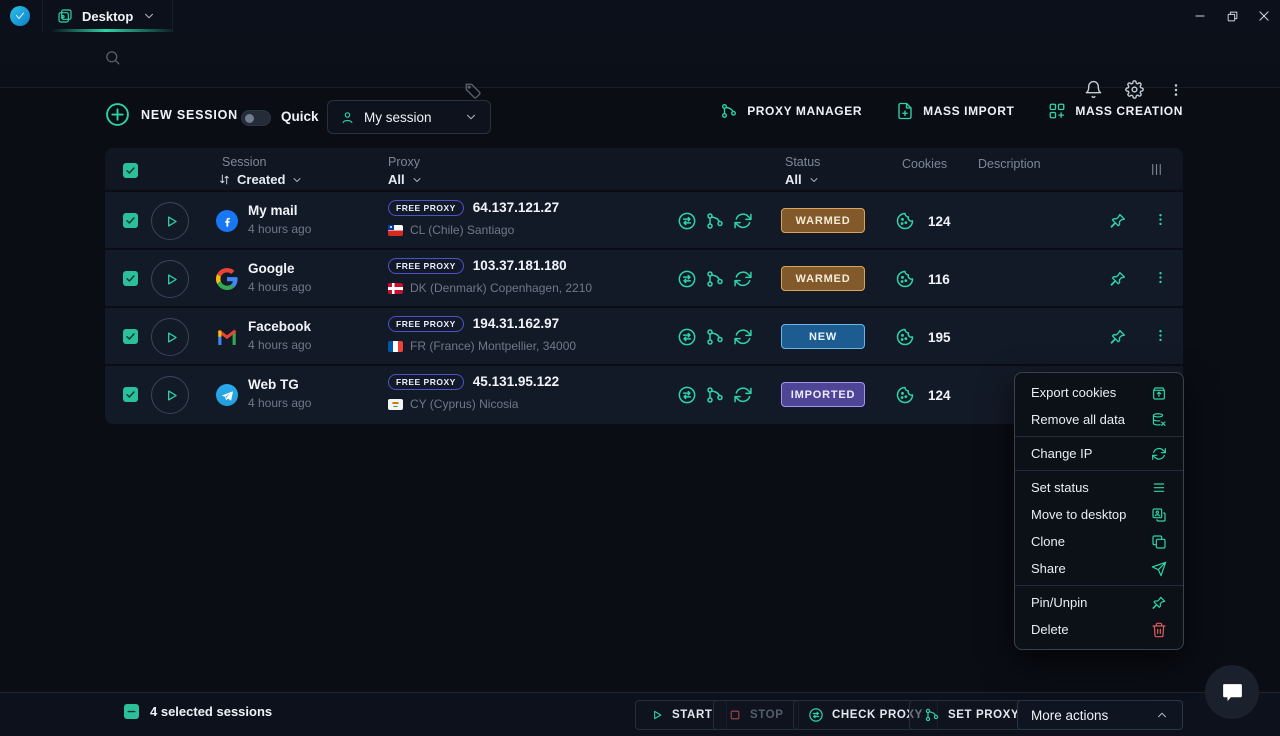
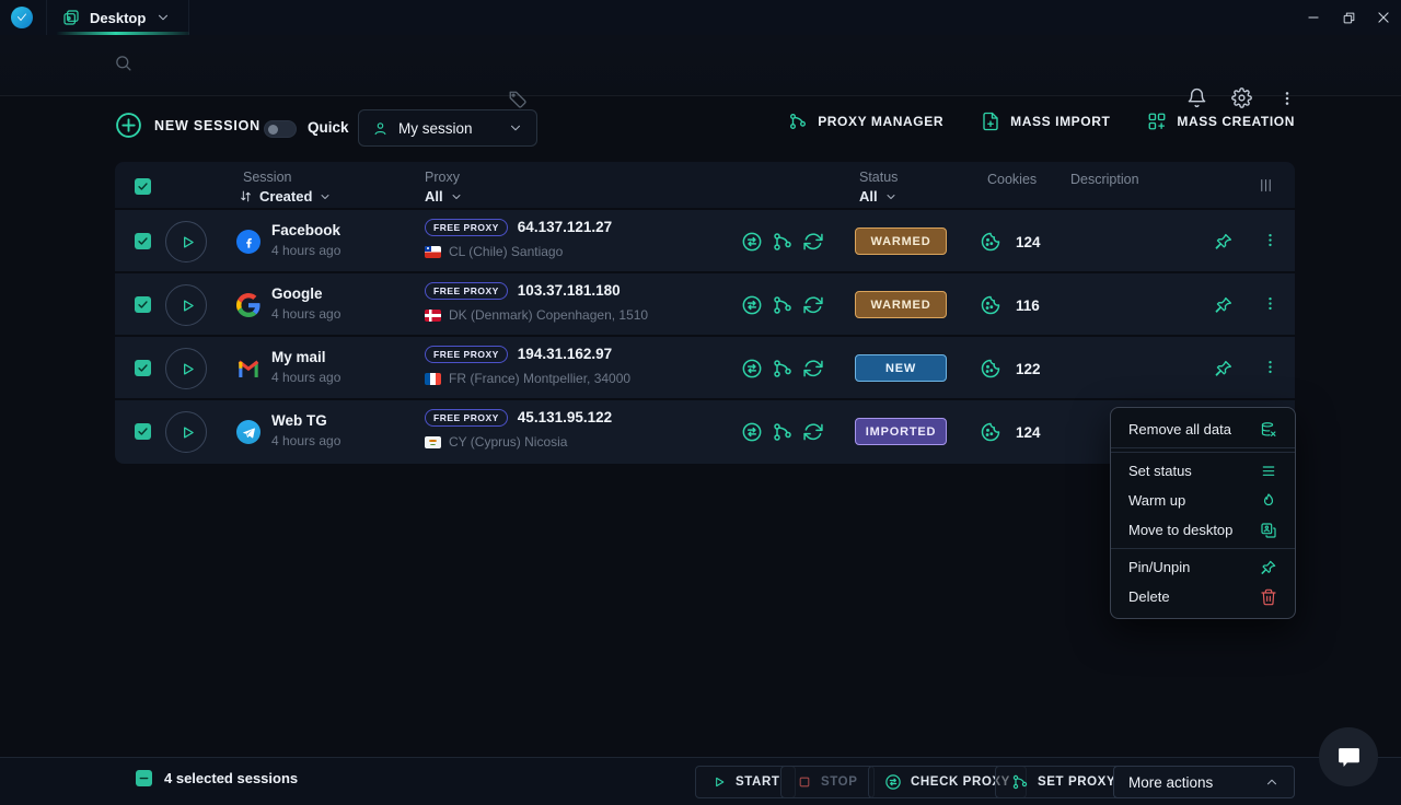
  Desktop
  NEW SESSION
  Quick
  My session
  PROXY MANAGER
  MASS IMPORT
  MASS CREATION
  Session
  Created
  Proxy
  All
  Status
  All
  Cookies
  Description
- My mail
+ Facebook
  4 hours ago
  FREE PROXY
  64.137.121.27
  CL (Chile) Santiago
  WARMED
  124
  Google
  4 hours ago
  FREE PROXY
  103.37.181.180
- DK (Denmark) Copenhagen, 2210
+ DK (Denmark) Copenhagen, 1510
  WARMED
  116
- Facebook
+ My mail
  4 hours ago
  FREE PROXY
  194.31.162.97
  FR (France) Montpellier, 34000
  NEW
- 195
+ 122
  Web TG
  4 hours ago
  FREE PROXY
  45.131.95.122
  CY (Cyprus) Nicosia
  IMPORTED
  124
- Export cookies
  Remove all data
- Change IP
  Set status
+ Warm up
  Move to desktop
- Clone
- Share
  Pin/Unpin
  Delete
  4 selected sessions
  START
  STOP
  CHECK PROXY
  SET PROXY
  More actions
